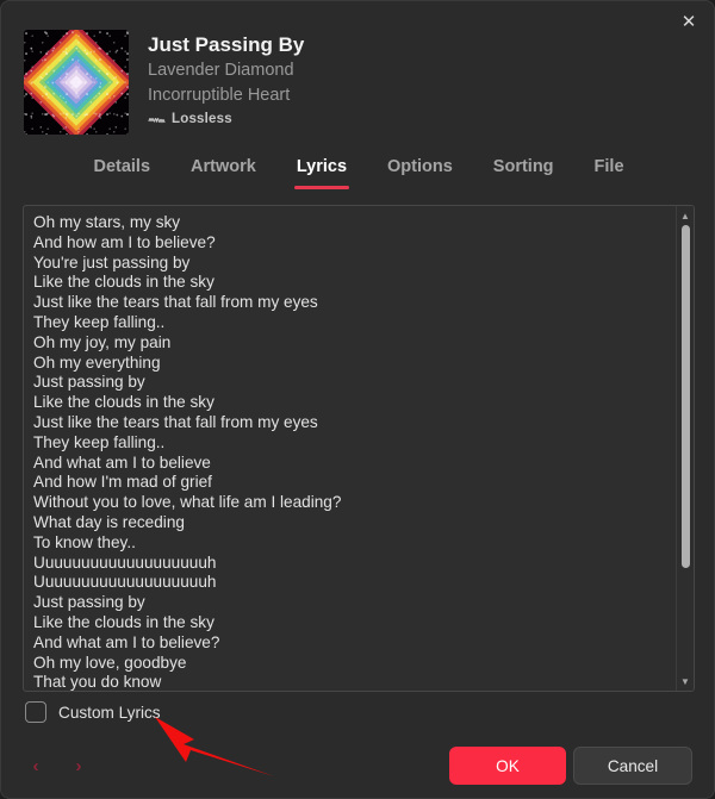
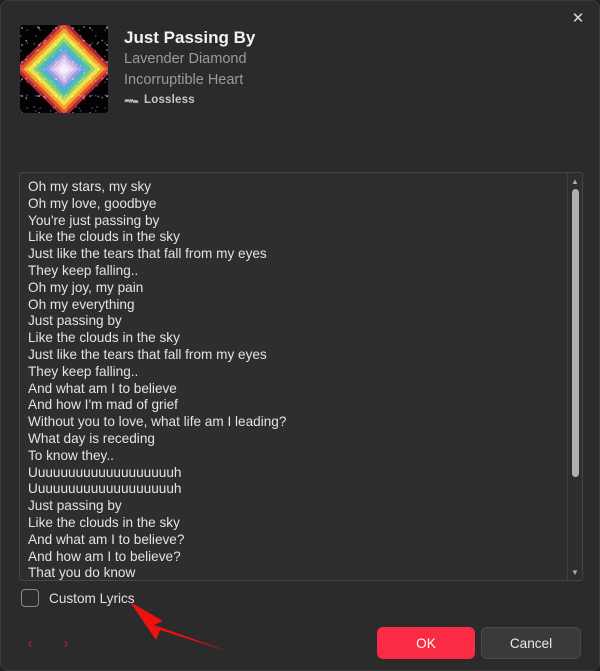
  ✕
  Just Passing By
  Lavender Diamond
  Incorruptible Heart
  Lossless
- Details
- Artwork
- Lyrics
- Options
- Sorting
- File
  Oh my stars, my sky
- And how am I to believe?
+ Oh my love, goodbye
  You're just passing by
  Like the clouds in the sky
  Just like the tears that fall from my eyes
  They keep falling..
  Oh my joy, my pain
  Oh my everything
  Just passing by
  Like the clouds in the sky
  Just like the tears that fall from my eyes
  They keep falling..
  And what am I to believe
  And how I'm mad of grief
  Without you to love, what life am I leading?
  What day is receding
  To know they..
  Uuuuuuuuuuuuuuuuuuuh
  Uuuuuuuuuuuuuuuuuuuh
  Just passing by
  Like the clouds in the sky
  And what am I to believe?
- Oh my love, goodbye
+ And how am I to believe?
  That you do know
  ▲
  ▼
  Custom Lyrics
  ‹
  ›
  OK
  Cancel
